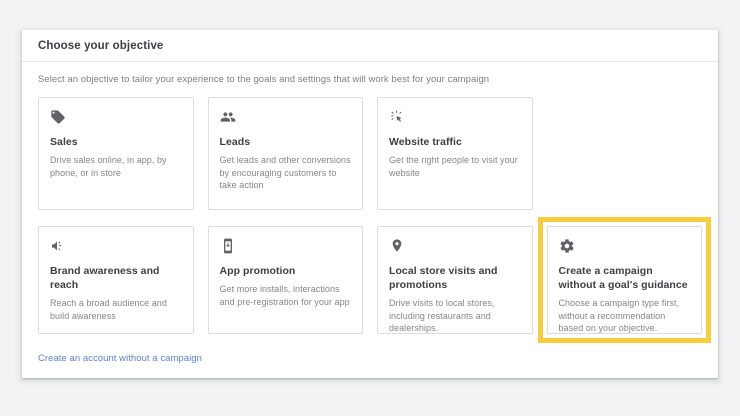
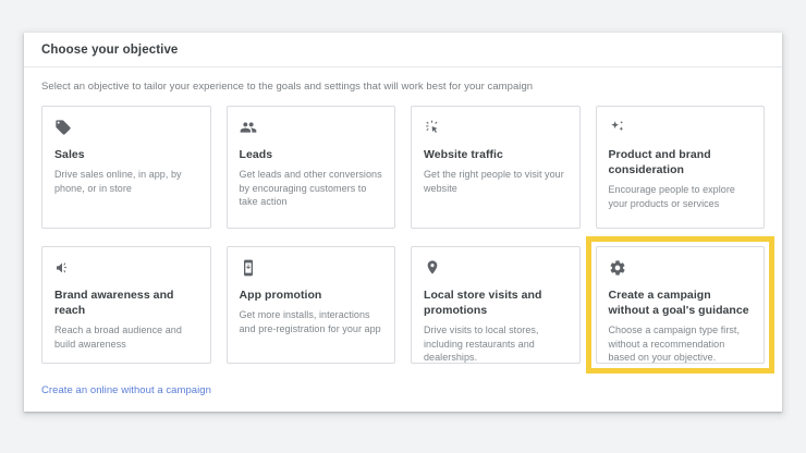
  Choose your objective
  Select an objective to tailor your experience to the goals and settings that will work best for your campaign
  Sales
  Drive sales online, in app, by phone, or in store
  Leads
  Get leads and other conversions by encouraging customers to take action
  Website traffic
  Get the right people to visit your website
+ Product and brand consideration
+ Encourage people to explore your products or services
  Brand awareness and reach
  Reach a broad audience and build awareness
  App promotion
  Get more installs, interactions and pre-registration for your app
  Local store visits and promotions
  Drive visits to local stores, including restaurants and dealerships.
  Create a campaign without a goal's guidance
  Choose a campaign type first, without a recommendation based on your objective.
- Create an account without a campaign
+ Create an online without a campaign
